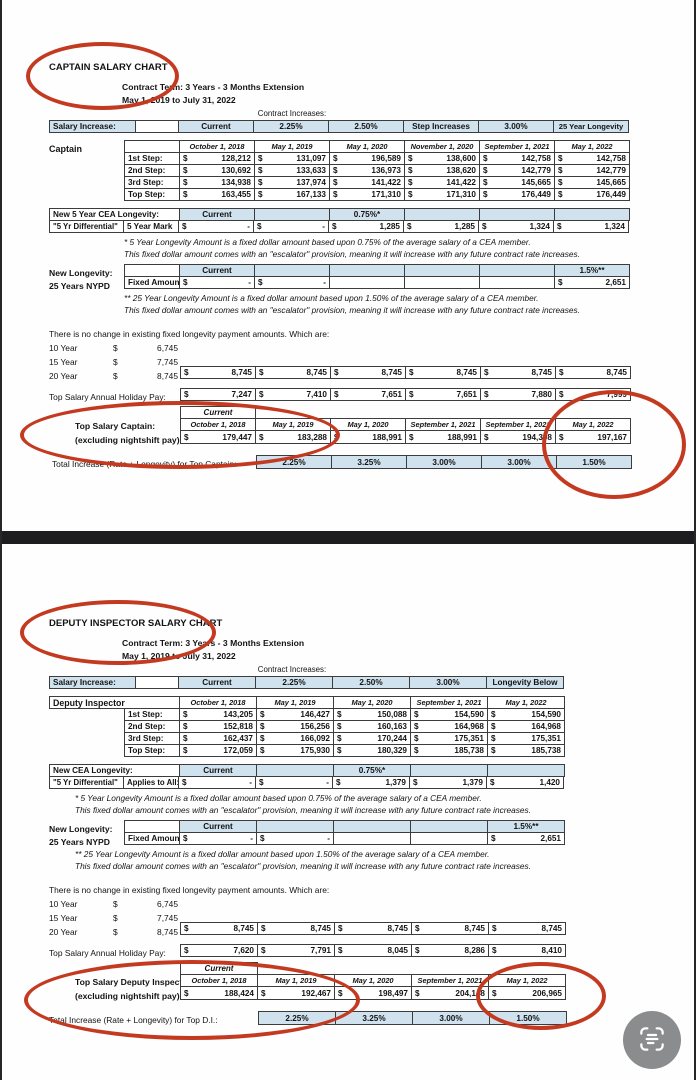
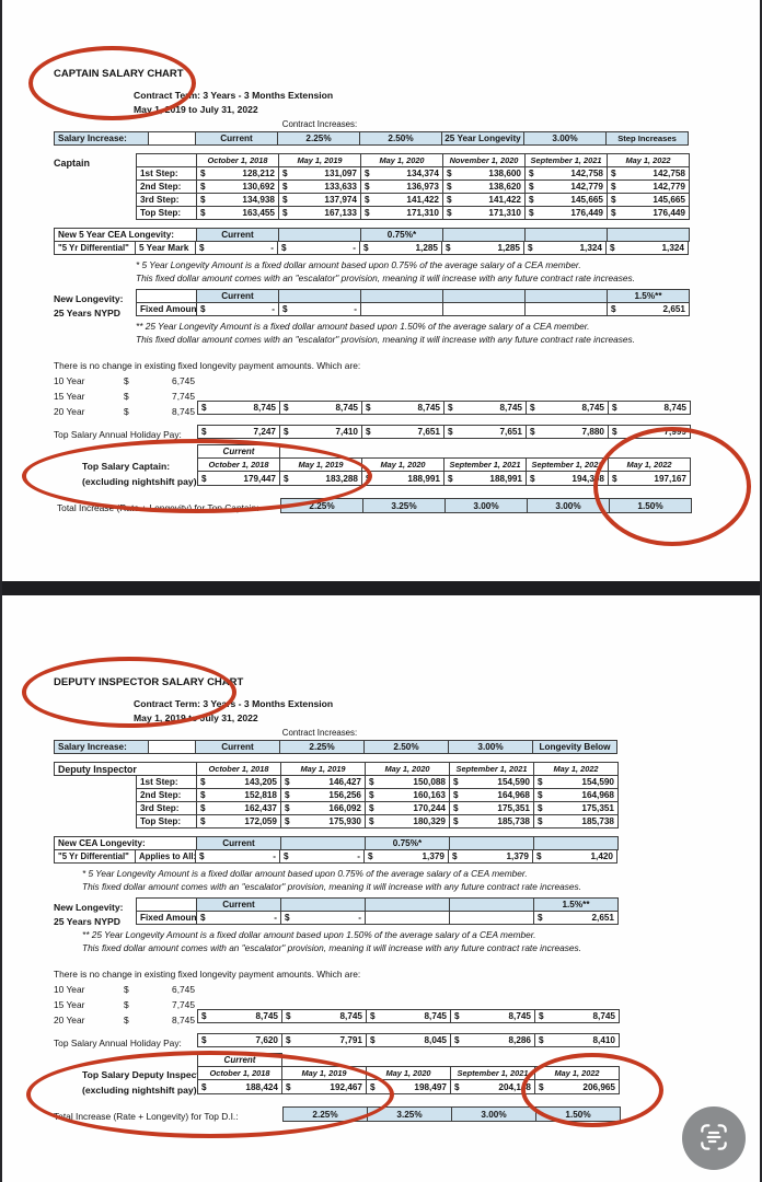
  CAPTAIN SALARY CHART
  Contract Term: 3 Years - 3 Months Extension
  May 1, 2019 to July 31, 2022
  Contract Increases:
  Salary Increase:
  Current
  2.25%
  2.50%
- Step Increases
+ 25 Year Longevity
  3.00%
- 25 Year Longevity
+ Step Increases
  Captain
  October 1, 2018
  May 1, 2019
  May 1, 2020
  November 1, 2020
  September 1, 2021
  May 1, 2022
  1st Step:
  $
  128,212
  $
  131,097
  $
- 196,589
+ 134,374
  $
  138,600
  $
  142,758
  $
  142,758
  2nd Step:
  $
  130,692
  $
  133,633
  $
  136,973
  $
  138,620
  $
  142,779
  $
  142,779
  3rd Step:
  $
  134,938
  $
  137,974
  $
  141,422
  $
  141,422
  $
  145,665
  $
  145,665
  Top Step:
  $
  163,455
  $
  167,133
  $
  171,310
  $
  171,310
  $
  176,449
  $
  176,449
  New 5 Year CEA Longevity:
  Current
  0.75%*
  "5 Yr Differential"
  5 Year Mark
  $
  -
  $
  -
  $
  1,285
  $
  1,285
  $
  1,324
  $
  1,324
  * 5 Year Longevity Amount is a fixed dollar amount based upon 0.75% of the average salary of a CEA member.
  This fixed dollar amount comes with an "escalator" provision, meaning it will increase with any future contract rate increases.
  New Longevity:
  25 Years NYPD
  Current
  1.5%**
  Fixed Amoun
  $
  -
  $
  -
  $
  2,651
  ** 25 Year Longevity Amount is a fixed dollar amount based upon 1.50% of the average salary of a CEA member.
  This fixed dollar amount comes with an "escalator" provision, meaning it will increase with any future contract rate increases.
  There is no change in existing fixed longevity payment amounts. Which are:
  10 Year
  $
  6,745
  15 Year
  $
  7,745
  20 Year
  $
  8,745
  $
  8,745
  $
  8,745
  $
  8,745
  $
  8,745
  $
  8,745
  $
  8,745
  Top Salary Annual Holiday Pay:
  $
  7,247
  $
  7,410
  $
  7,651
  $
  7,651
  $
  7,880
  $
  7,999
  Top Salary Captain:
  (excluding nightshift pay)
  Current
  October 1, 2018
  May 1, 2019
  May 1, 2020
  September 1, 2021
  September 1, 2021
  May 1, 2022
  $
  179,447
  $
  183,288
  $
  188,991
  $
  188,991
  $
  194,398
  $
  197,167
  Total Increase (Rate + Longevity) for Top Captain:
  2.25%
  3.25%
  3.00%
  3.00%
  1.50%
  DEPUTY INSPECTOR SALARY CHART
  Contract Term: 3 Years - 3 Months Extension
  May 1, 2019 to July 31, 2022
  Contract Increases:
  Salary Increase:
  Current
  2.25%
  2.50%
  3.00%
  Longevity Below
  Deputy Inspector
  October 1, 2018
  May 1, 2019
  May 1, 2020
  September 1, 2021
  May 1, 2022
  1st Step:
  $
  143,205
  $
  146,427
  $
  150,088
  $
  154,590
  $
  154,590
  2nd Step:
  $
  152,818
  $
  156,256
  $
  160,163
  $
  164,968
  $
  164,968
  3rd Step:
  $
  162,437
  $
  166,092
  $
  170,244
  $
  175,351
  $
  175,351
  Top Step:
  $
  172,059
  $
  175,930
  $
  180,329
  $
  185,738
  $
  185,738
  New CEA Longevity:
  Current
  0.75%*
  "5 Yr Differential"
  Applies to All
  $
  -
  $
  -
  $
  1,379
  $
  1,379
  $
  1,420
  * 5 Year Longevity Amount is a fixed dollar amount based upon 0.75% of the average salary of a CEA member.
  This fixed dollar amount comes with an "escalator" provision, meaning it will increase with any future contract rate increases.
  New Longevity:
  25 Years NYPD
  Current
  1.5%**
  Fixed Amoun
  $
  -
  $
  -
  $
  2,651
  ** 25 Year Longevity Amount is a fixed dollar amount based upon 1.50% of the average salary of a CEA member.
  This fixed dollar amount comes with an "escalator" provision, meaning it will increase with any future contract rate increases.
  There is no change in existing fixed longevity payment amounts. Which are:
  10 Year
  $
  6,745
  15 Year
  $
  7,745
  20 Year
  $
  8,745
  $
  8,745
  $
  8,745
  $
  8,745
  $
  8,745
  $
  8,745
  Top Salary Annual Holiday Pay:
  $
  7,620
  $
  7,791
  $
  8,045
  $
  8,286
  $
  8,410
  Top Salary Deputy Inspec
  (excluding nightshift pay)
  Current
  October 1, 2018
  May 1, 2019
  May 1, 2020
  September 1, 2021
  May 1, 2022
  $
  188,424
  $
  192,467
  $
  198,497
  $
  204,148
  $
  206,965
  Total Increase (Rate + Longevity) for Top D.I.:
  2.25%
  3.25%
  3.00%
  1.50%
